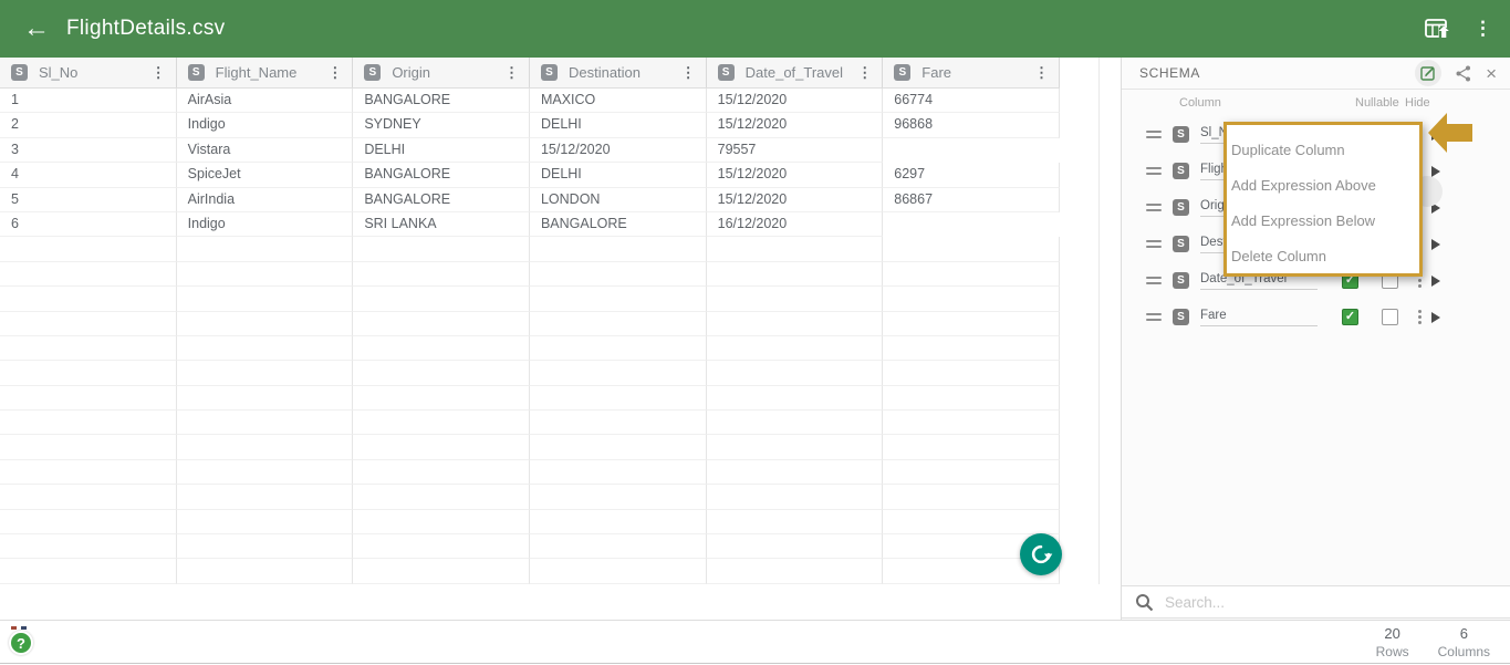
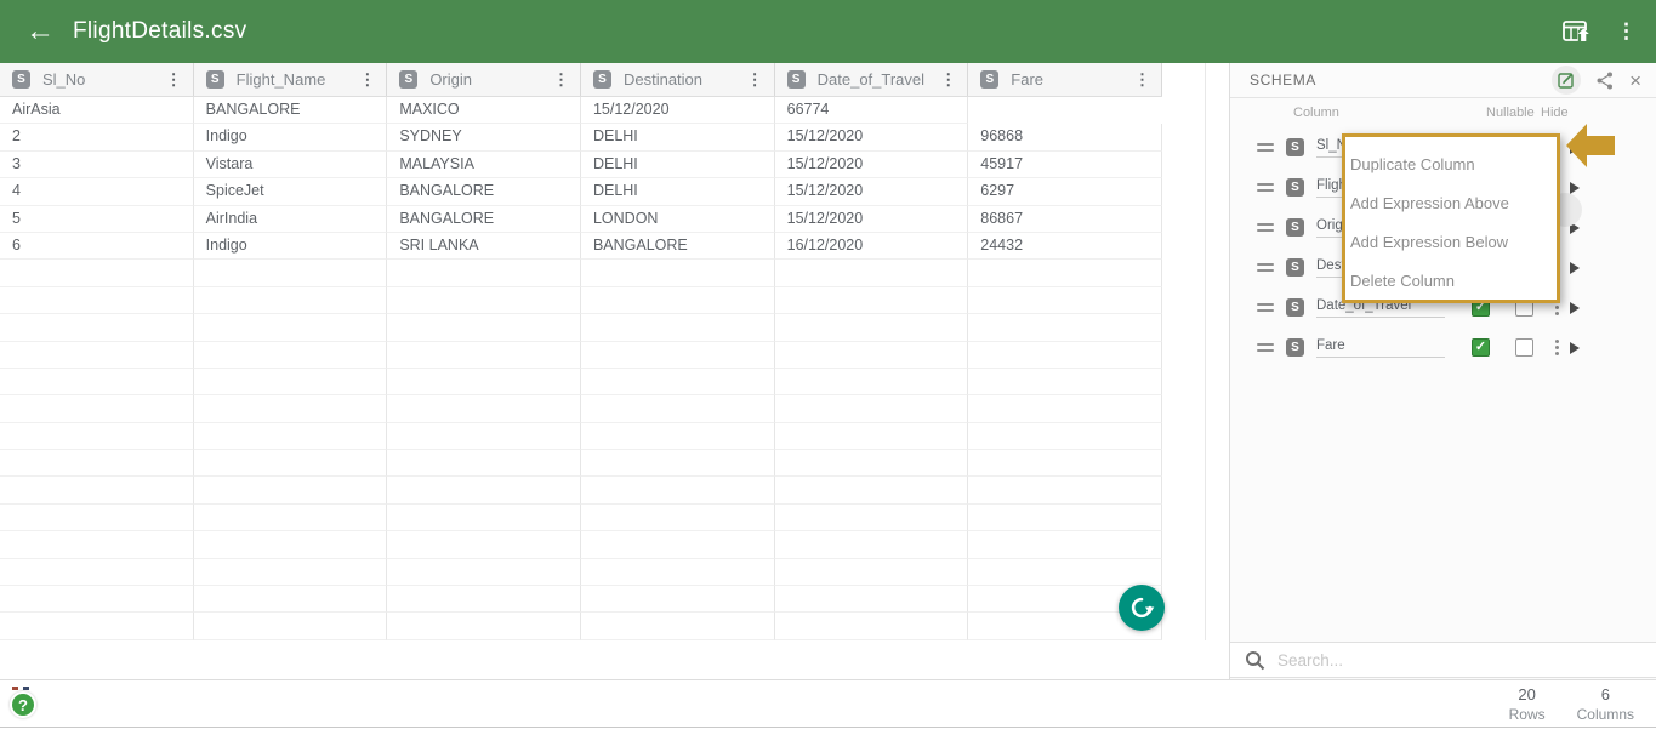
  ←
  FlightDetails.csv
  ⋮
  S
  Sl_No
  ⋮
  S
  Flight_Name
  ⋮
  S
  Origin
  ⋮
  S
  Destination
  ⋮
  S
  Date_of_Travel
  ⋮
  S
  Fare
  ⋮
- 1
  AirAsia
  BANGALORE
  MAXICO
  15/12/2020
  66774
  2
  Indigo
  SYDNEY
  DELHI
  15/12/2020
  96868
  3
  Vistara
+ MALAYSIA
  DELHI
  15/12/2020
- 79557
+ 45917
  4
  SpiceJet
  BANGALORE
  DELHI
  15/12/2020
  6297
  5
  AirIndia
  BANGALORE
  LONDON
  15/12/2020
  86867
  6
  Indigo
  SRI LANKA
  BANGALORE
  16/12/2020
+ 24432
  SCHEMA
  ×
  Column
  Nullable
  Hide
  S
  S
  S
  S
  S
  Date_of_Travel
  ✓
  S
  Fare
  ✓
  Search...
  Duplicate Column
  Add Expression Above
  Add Expression Below
  Delete Column
  ?
  20
  Rows
  6
  Columns
